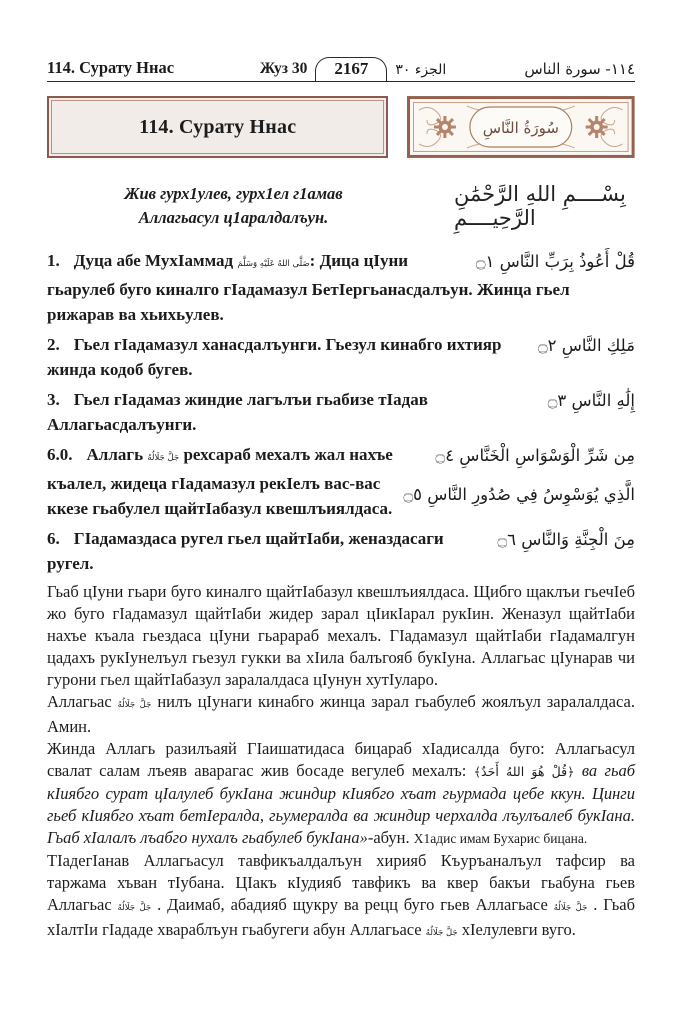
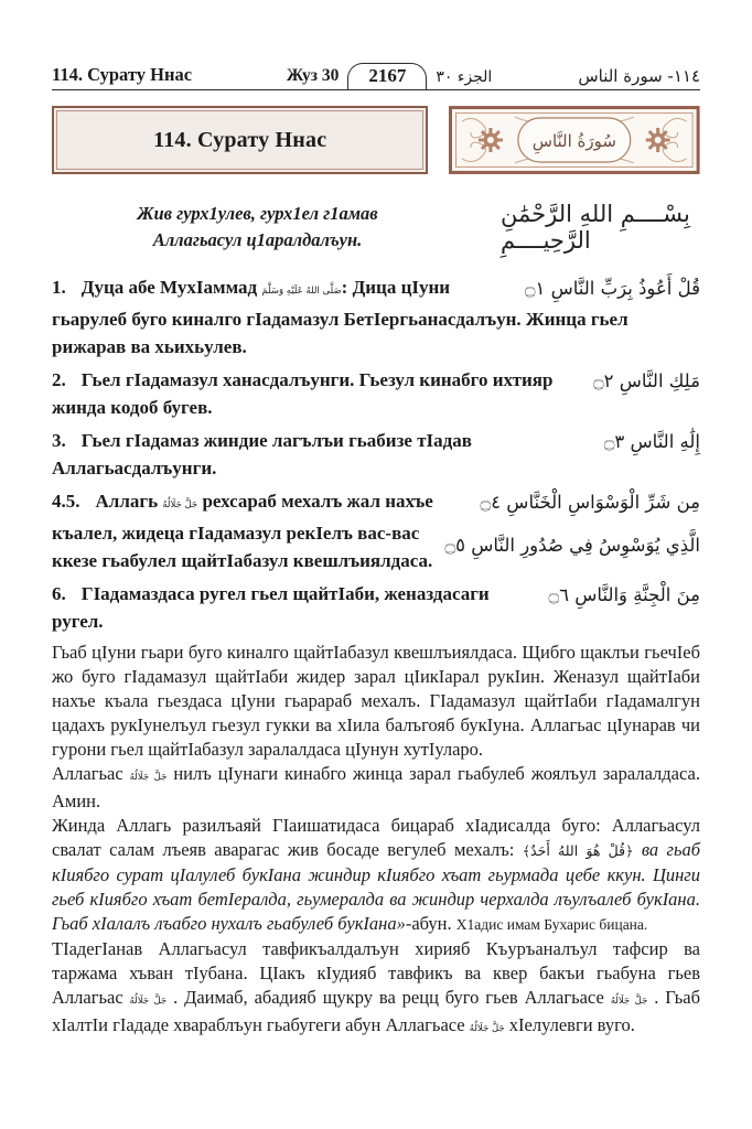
  114. Сурату Ннас
  Жуз 30
  2167
  الجزء ٣٠
  ١١٤- سورة الناس
  114. Сурату Ннас
  سُورَةُ النَّاسِ
  Жив гурх1улев, гурх1ел г1амав
  Аллагьасул ц1аралдалъун.
  بِسْــــمِ اللهِ الرَّحْمَٰنِ الرَّحِيــــمِ
  قُلْ أَعُوذُ بِرَبِّ النَّاسِ ۝١
  1. Дуца абе МухIаммад صَلَّى اللهُ عَلَيْهِ وَسَلَّمَ : Дица цIуни гьарулеб буго киналго гIадамазул БетIергьанасдалъун. Жинца гьел рижарав ва хьихьулев.
  مَلِكِ النَّاسِ ۝٢
  2. Гьел гIадамазул ханасдалъунги. Гьезул кинабго ихтияр жинда кодоб бугев.
  إِلَٰهِ النَّاسِ ۝٣
  3. Гьел гIадамаз жиндие лагълъи гьабизе тIадав Аллагьасдалъунги.
  مِن شَرِّ الْوَسْوَاسِ الْخَنَّاسِ ۝٤
  الَّذِي يُوَسْوِسُ فِي صُدُورِ النَّاسِ ۝٥
- 6.0. Аллагь جَلَّ جَلَالُهُ рехсараб мехалъ жал нахъе къалел, жидеца гIадамазул рекIелъ вас-вас ккезе гьабулел щайтIабазул квешлъиялдаса.
+ 4.5. Аллагь جَلَّ جَلَالُهُ рехсараб мехалъ жал нахъе къалел, жидеца гIадамазул рекIелъ вас-вас ккезе гьабулел щайтIабазул квешлъиялдаса.
  مِنَ الْجِنَّةِ وَالنَّاسِ ۝٦
  6. ГIадамаздаса ругел гьел щайтIаби, женаздасаги ругел.
  Гьаб цIуни гьари буго киналго щайтIабазул квешлъиялдаса. Щибго щаклъи гьечIеб жо буго гIадамазул щайтIаби жидер зарал цIикIарал рукIин. Женазул щайтIаби нахъе къала гьездаса цIуни гьарараб мехалъ. ГIадамазул щайтIаби гIадамалгун цадахъ рукIунелъул гьезул гукки ва хIила балъгояб букIуна. Аллагьас цIунарав чи гурони гьел щайтIабазул заралалдаса цIунун хутIуларо.
  Аллагьас جَلَّ جَلَالُهُ нилъ цIунаги кинабго жинца зарал гьабулеб жоялъул заралалдаса. Амин.
  Жинда Аллагь разилъаяй ГIаишатидаса бицараб хIадисалда буго: Аллагьасул свалат салам лъеяв аварагас жив босаде вегулеб мехалъ: ﴿قُلْ هُوَ اللهُ أَحَدٌ﴾ ва гьаб кIиябго сурат цIалулеб букIана жиндир кIиябго хъат гьурмада цебе ккун. Цинги гьеб кIиябго хъат бетIералда, гьумералда ва жиндир черхалда лъулъалеб букIана. Гьаб хIалалъ лъабго нухалъ гьабулеб букIана»-абун. Х1адис имам Бухарис бицана.
  ТIадегIанав Аллагьасул тавфикъалдалъун хирияб Къуръаналъул тафсир ва таржама хъван тIубана. ЦIакъ кIудияб тавфикъ ва квер бакъи гьабуна гьев Аллагьас جَلَّ جَلَالُهُ . Даимаб, абадияб щукру ва рецц буго гьев Аллагьасе جَلَّ جَلَالُهُ . Гьаб хIалтIи гIададе хвараблъун гьабугеги абун Аллагьасе جَلَّ جَلَالُهُ хIелулевги вуго.
